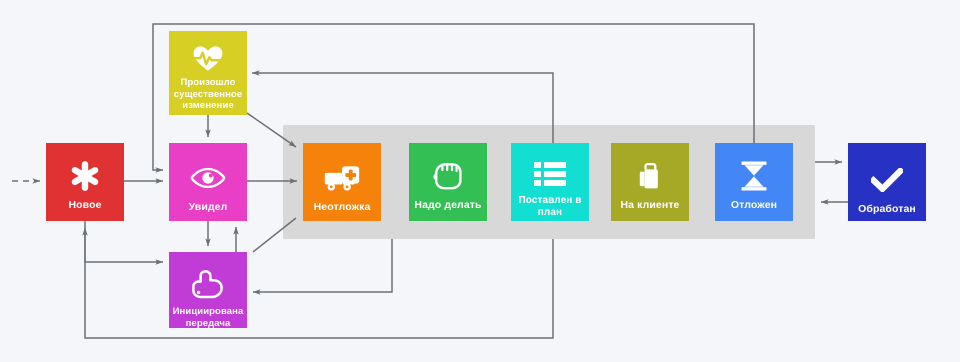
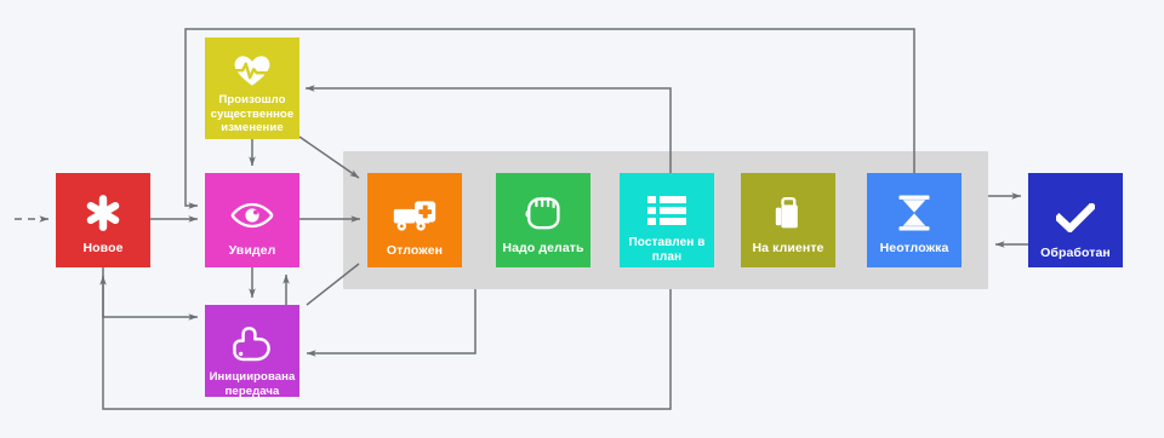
  Новое
  Увидел
  Произошло существенное изменение
  Инициирована передача
- Неотложка
+ Отложен
  Надо делать
  Поставлен в план
  На клиенте
- Отложен
+ Неотложка
  Обработан
